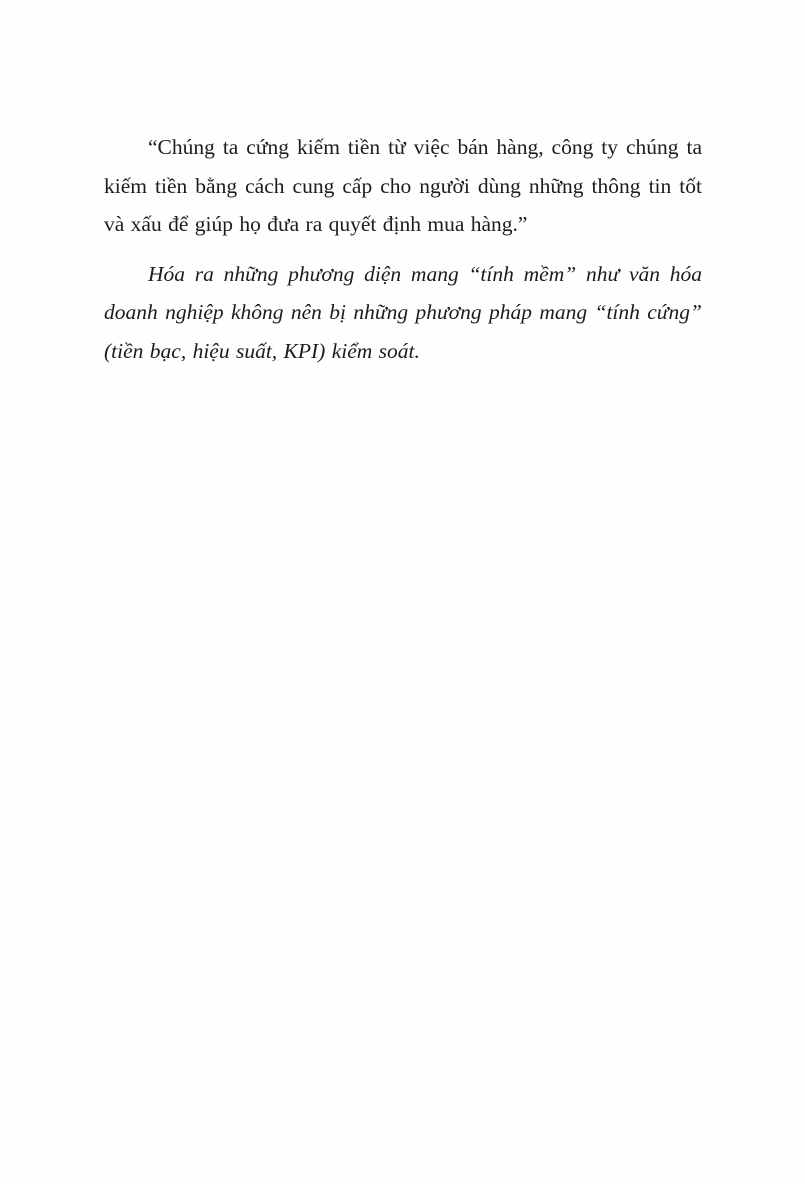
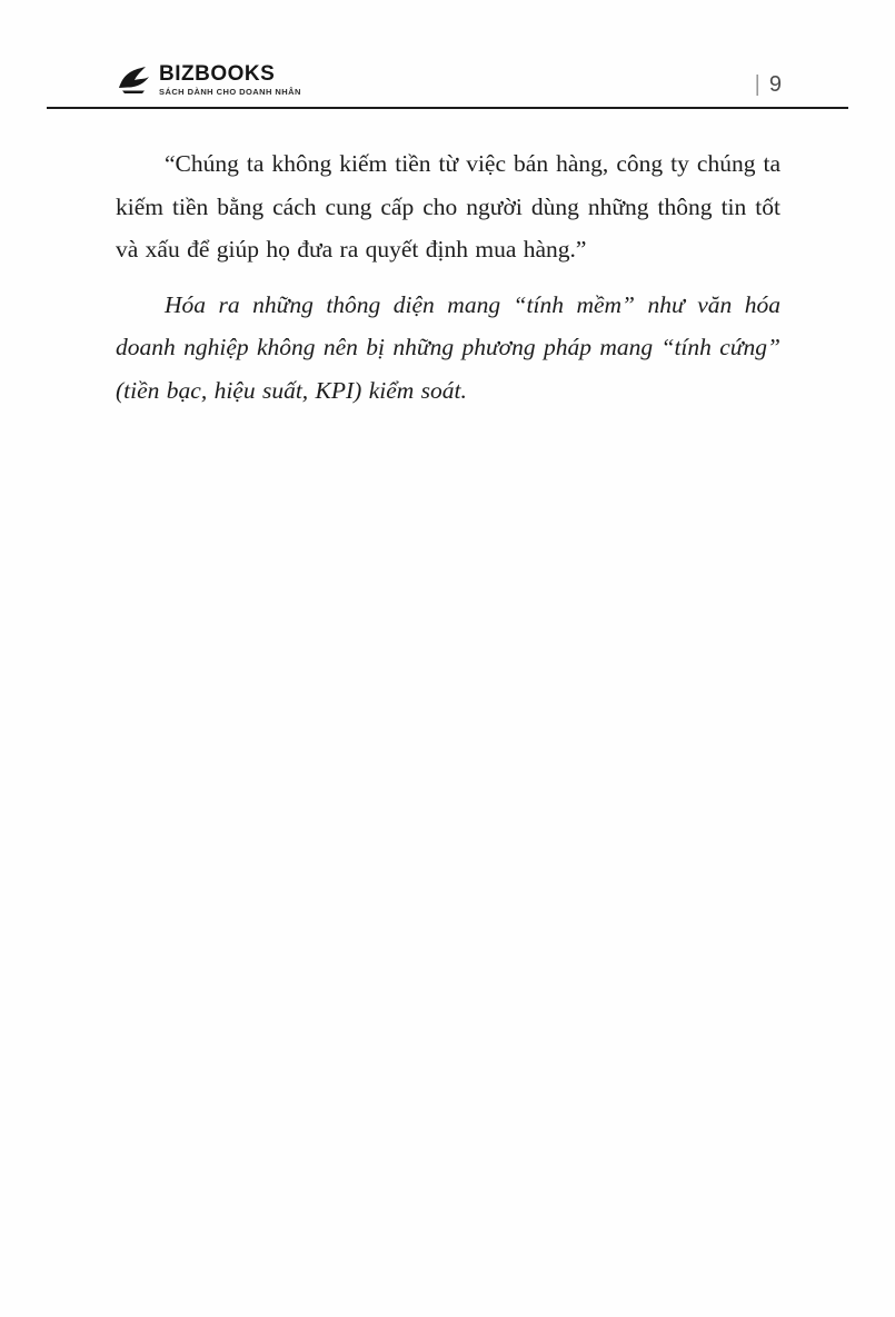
+ BIZBOOKS
+ SÁCH DÀNH CHO DOANH NHÂN
+ |
+ 9
- “Chúng ta cứng kiếm tiền từ việc bán hàng, công ty chúng ta kiếm tiền bằng cách cung cấp cho người dùng những thông tin tốt và xấu để giúp họ đưa ra quyết định mua hàng.”
+ “Chúng ta không kiếm tiền từ việc bán hàng, công ty chúng ta kiếm tiền bằng cách cung cấp cho người dùng những thông tin tốt và xấu để giúp họ đưa ra quyết định mua hàng.”
- Hóa ra những phương diện mang “tính mềm” như văn hóa doanh nghiệp không nên bị những phương pháp mang “tính cứng” (tiền bạc, hiệu suất, KPI) kiểm soát.
+ Hóa ra những thông diện mang “tính mềm” như văn hóa doanh nghiệp không nên bị những phương pháp mang “tính cứng” (tiền bạc, hiệu suất, KPI) kiểm soát.
